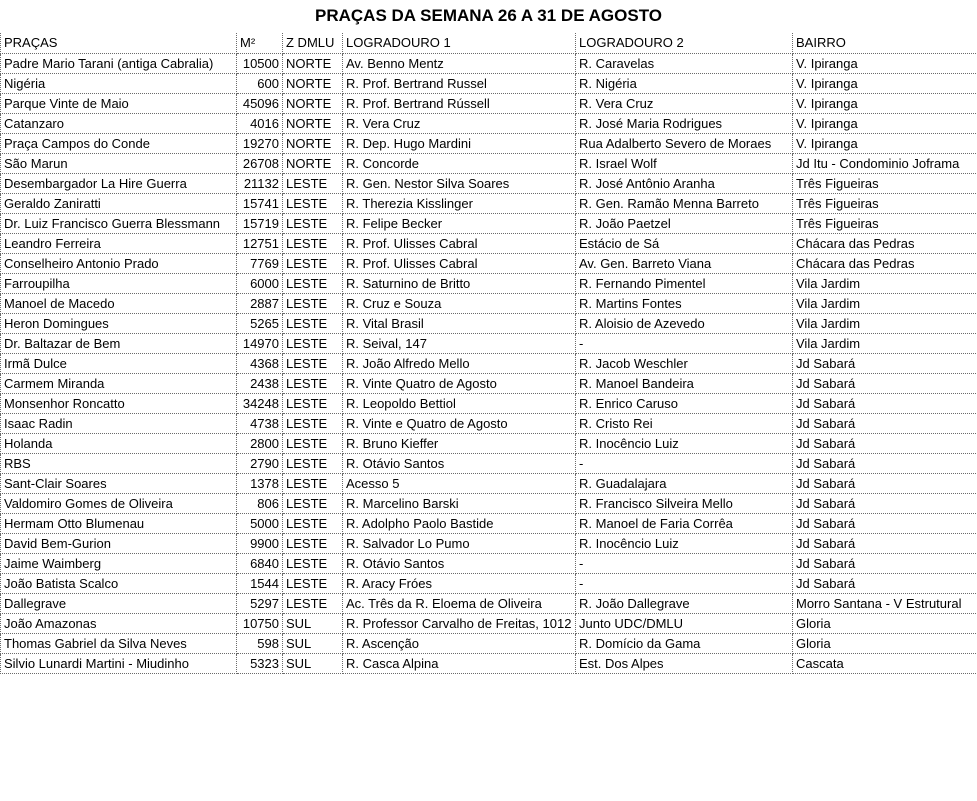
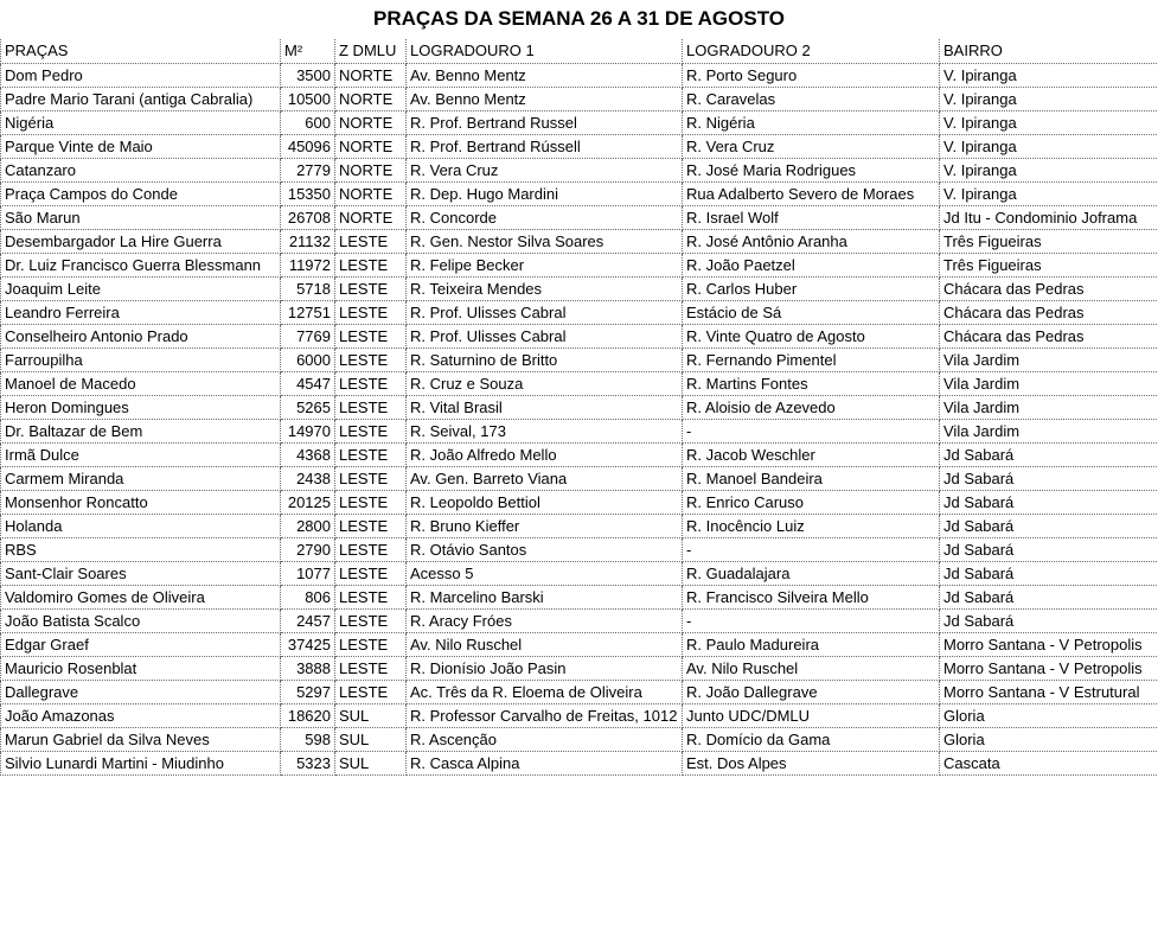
  PRAÇAS DA SEMANA 26 A 31 DE AGOSTO
  PRAÇAS	M²	Z DMLU	LOGRADOURO 1	LOGRADOURO 2	BAIRRO
+ Dom Pedro	3500	NORTE	Av. Benno Mentz	R. Porto Seguro	V. Ipiranga
  Padre Mario Tarani (antiga Cabralia)	10500	NORTE	Av. Benno Mentz	R. Caravelas	V. Ipiranga
  Nigéria	600	NORTE	R. Prof. Bertrand Russel	R. Nigéria	V. Ipiranga
  Parque Vinte de Maio	45096	NORTE	R. Prof. Bertrand Rússell	R. Vera Cruz	V. Ipiranga
- Catanzaro	4016	NORTE	R. Vera Cruz	R. José Maria Rodrigues	V. Ipiranga
+ Catanzaro	2779	NORTE	R. Vera Cruz	R. José Maria Rodrigues	V. Ipiranga
- Praça Campos do Conde	19270	NORTE	R. Dep. Hugo Mardini	Rua Adalberto Severo de Moraes	V. Ipiranga
+ Praça Campos do Conde	15350	NORTE	R. Dep. Hugo Mardini	Rua Adalberto Severo de Moraes	V. Ipiranga
  São Marun	26708	NORTE	R. Concorde	R. Israel Wolf	Jd Itu - Condominio Joframa
  Desembargador La Hire Guerra	21132	LESTE	R. Gen. Nestor Silva Soares	R. José Antônio Aranha	Três Figueiras
- Geraldo Zaniratti	15741	LESTE	R. Therezia Kisslinger	R. Gen. Ramão Menna Barreto	Três Figueiras
- Dr. Luiz Francisco Guerra Blessmann	15719	LESTE	R. Felipe Becker	R. João Paetzel	Três Figueiras
+ Dr. Luiz Francisco Guerra Blessmann	11972	LESTE	R. Felipe Becker	R. João Paetzel	Três Figueiras
+ Joaquim Leite	5718	LESTE	R. Teixeira Mendes	R. Carlos Huber	Chácara das Pedras
  Leandro Ferreira	12751	LESTE	R. Prof. Ulisses Cabral	Estácio de Sá	Chácara das Pedras
- Conselheiro Antonio Prado	7769	LESTE	R. Prof. Ulisses Cabral	Av. Gen. Barreto Viana	Chácara das Pedras
+ Conselheiro Antonio Prado	7769	LESTE	R. Prof. Ulisses Cabral	R. Vinte Quatro de Agosto	Chácara das Pedras
  Farroupilha	6000	LESTE	R. Saturnino de Britto	R. Fernando Pimentel	Vila Jardim
- Manoel de Macedo	2887	LESTE	R. Cruz e Souza	R. Martins Fontes	Vila Jardim
+ Manoel de Macedo	4547	LESTE	R. Cruz e Souza	R. Martins Fontes	Vila Jardim
  Heron Domingues	5265	LESTE	R. Vital Brasil	R. Aloisio de Azevedo	Vila Jardim
- Dr. Baltazar de Bem	14970	LESTE	R. Seival, 147	-	Vila Jardim
+ Dr. Baltazar de Bem	14970	LESTE	R. Seival, 173	-	Vila Jardim
  Irmã Dulce	4368	LESTE	R. João Alfredo Mello	R. Jacob Weschler	Jd Sabará
- Carmem Miranda	2438	LESTE	R. Vinte Quatro de Agosto	R. Manoel Bandeira	Jd Sabará
+ Carmem Miranda	2438	LESTE	Av. Gen. Barreto Viana	R. Manoel Bandeira	Jd Sabará
- Monsenhor Roncatto	34248	LESTE	R. Leopoldo Bettiol	R. Enrico Caruso	Jd Sabará
+ Monsenhor Roncatto	20125	LESTE	R. Leopoldo Bettiol	R. Enrico Caruso	Jd Sabará
- Isaac Radin	4738	LESTE	R. Vinte e Quatro de Agosto	R. Cristo Rei	Jd Sabará
  Holanda	2800	LESTE	R. Bruno Kieffer	R. Inocêncio Luiz	Jd Sabará
  RBS	2790	LESTE	R. Otávio Santos	-	Jd Sabará
- Sant-Clair Soares	1378	LESTE	Acesso 5	R. Guadalajara	Jd Sabará
+ Sant-Clair Soares	1077	LESTE	Acesso 5	R. Guadalajara	Jd Sabará
  Valdomiro Gomes de Oliveira	806	LESTE	R. Marcelino Barski	R. Francisco Silveira Mello	Jd Sabará
- Hermam Otto Blumenau	5000	LESTE	R. Adolpho Paolo Bastide	R. Manoel de Faria Corrêa	Jd Sabará
- David Bem-Gurion	9900	LESTE	R. Salvador Lo Pumo	R. Inocêncio Luiz	Jd Sabará
- Jaime Waimberg	6840	LESTE	R. Otávio Santos	-	Jd Sabará
- João Batista Scalco	1544	LESTE	R. Aracy Fróes	-	Jd Sabará
+ João Batista Scalco	2457	LESTE	R. Aracy Fróes	-	Jd Sabará
+ Edgar Graef	37425	LESTE	Av. Nilo Ruschel	R. Paulo Madureira	Morro Santana - V Petropolis
+ Mauricio Rosenblat	3888	LESTE	R. Dionísio João Pasin	Av. Nilo Ruschel	Morro Santana - V Petropolis
  Dallegrave	5297	LESTE	Ac. Três da R. Eloema de Oliveira	R. João Dallegrave	Morro Santana - V Estrutural
- João Amazonas	10750	SUL	R. Professor Carvalho de Freitas, 1012	Junto UDC/DMLU	Gloria
+ João Amazonas	18620	SUL	R. Professor Carvalho de Freitas, 1012	Junto UDC/DMLU	Gloria
- Thomas Gabriel da Silva Neves	598	SUL	R. Ascenção	R. Domício da Gama	Gloria
+ Marun Gabriel da Silva Neves	598	SUL	R. Ascenção	R. Domício da Gama	Gloria
  Silvio Lunardi Martini - Miudinho	5323	SUL	R. Casca Alpina	Est. Dos Alpes	Cascata
